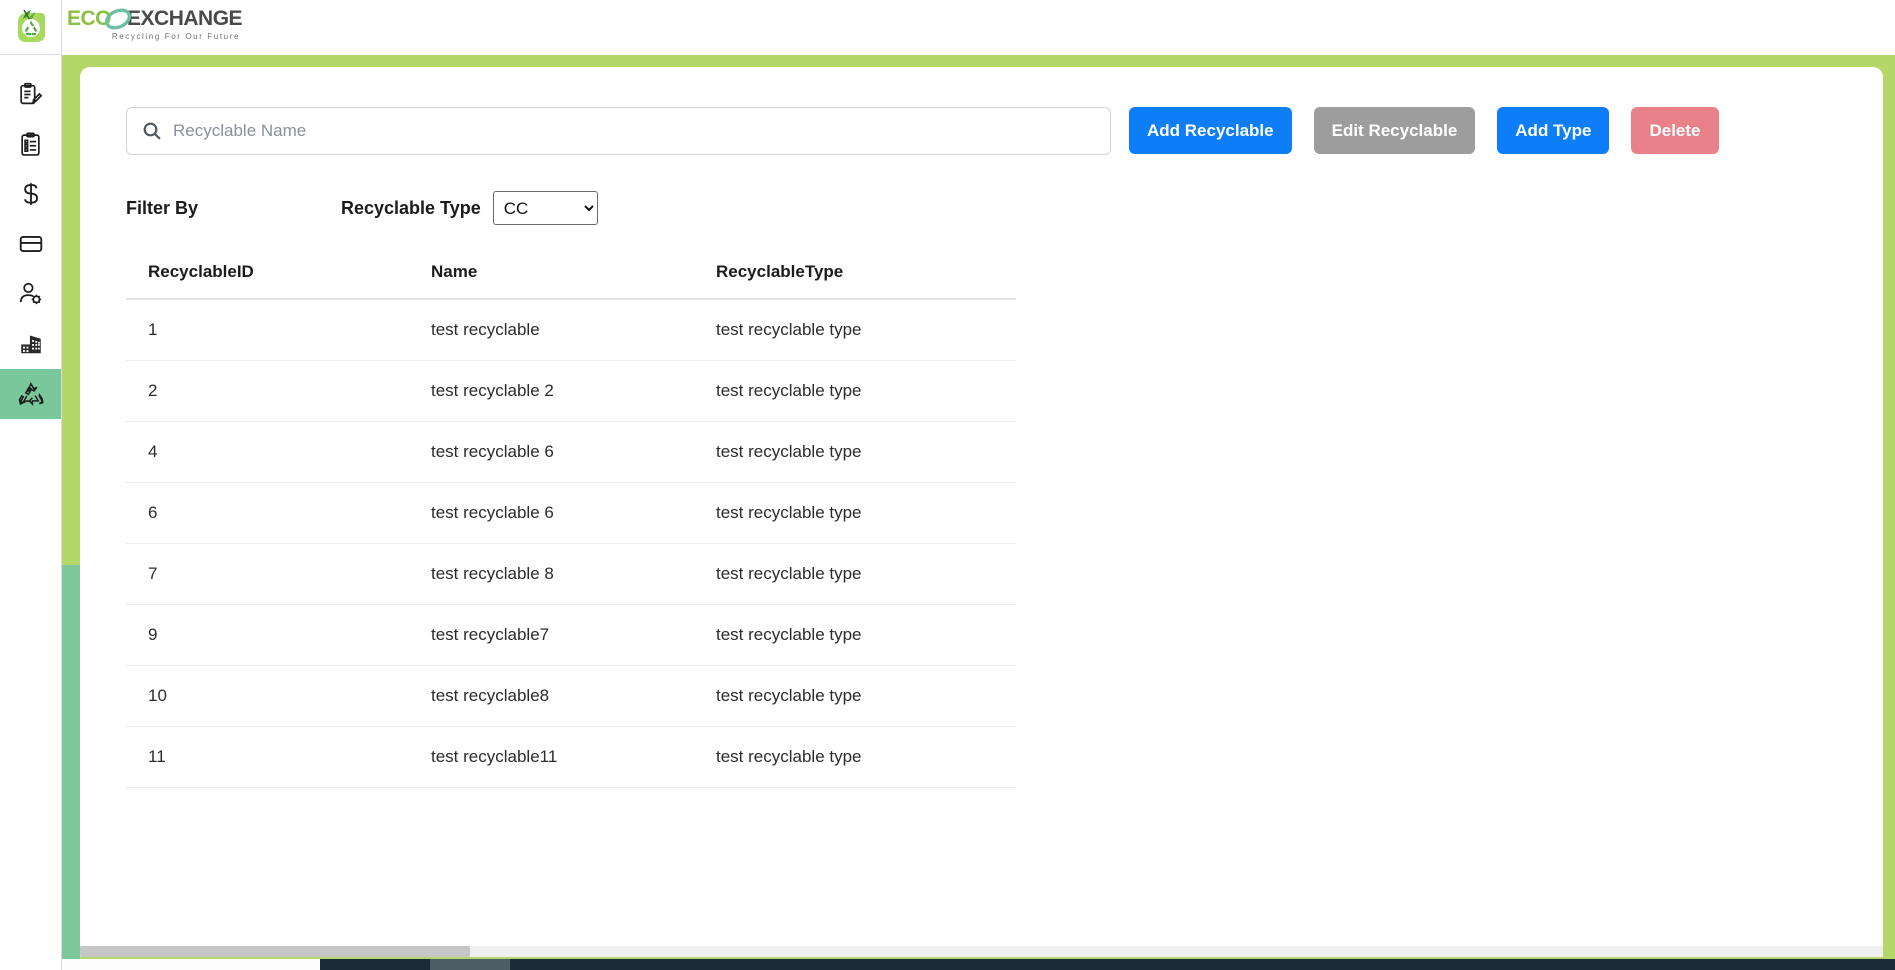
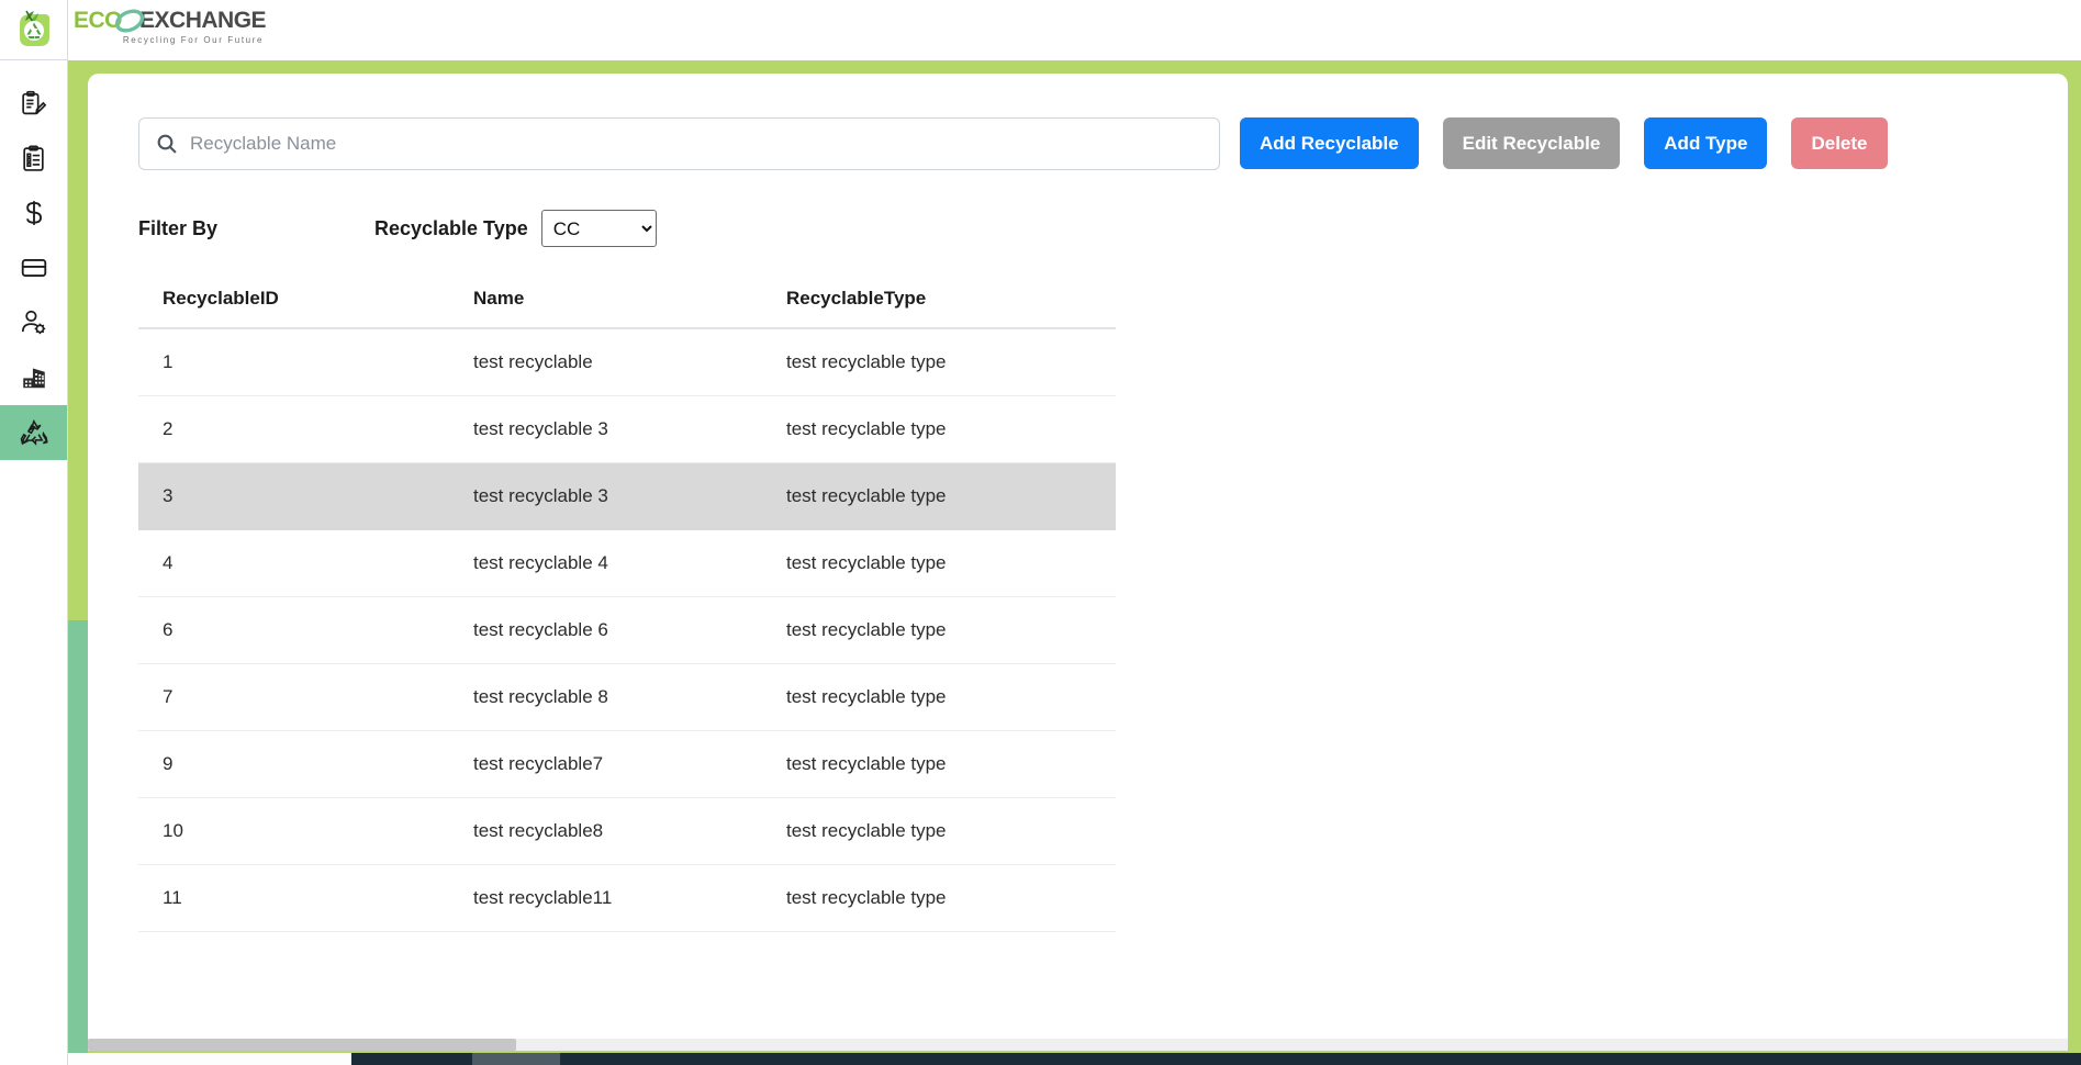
  ECO
  EXCHANGE
  Recycling For Our Future
  Recyclable Name
  Add Recyclable
  Edit Recyclable
  Add Type
  Delete
  Filter By
  Recyclable Type
  CC
  RecyclableID	Name	RecyclableType
  1	test recyclable	test recyclable type
- 2	test recyclable 2	test recyclable type
+ 2	test recyclable 3	test recyclable type
+ 3	test recyclable 3	test recyclable type
- 4	test recyclable 6	test recyclable type
+ 4	test recyclable 4	test recyclable type
  6	test recyclable 6	test recyclable type
  7	test recyclable 8	test recyclable type
  9	test recyclable7	test recyclable type
  10	test recyclable8	test recyclable type
  11	test recyclable11	test recyclable type
